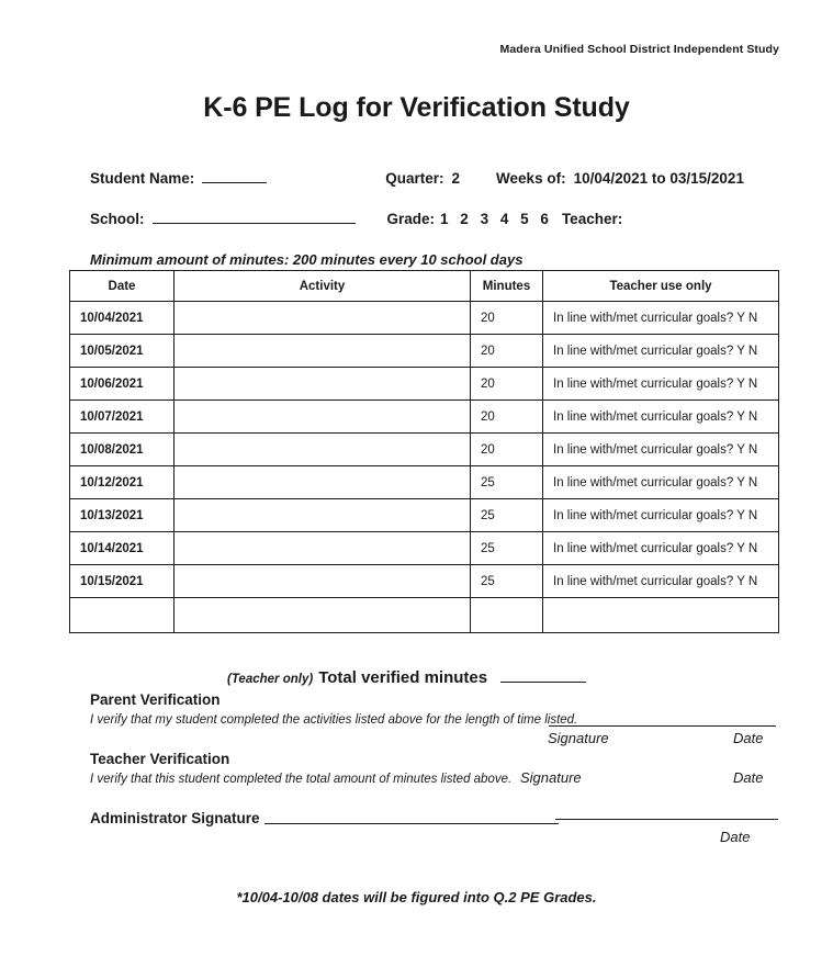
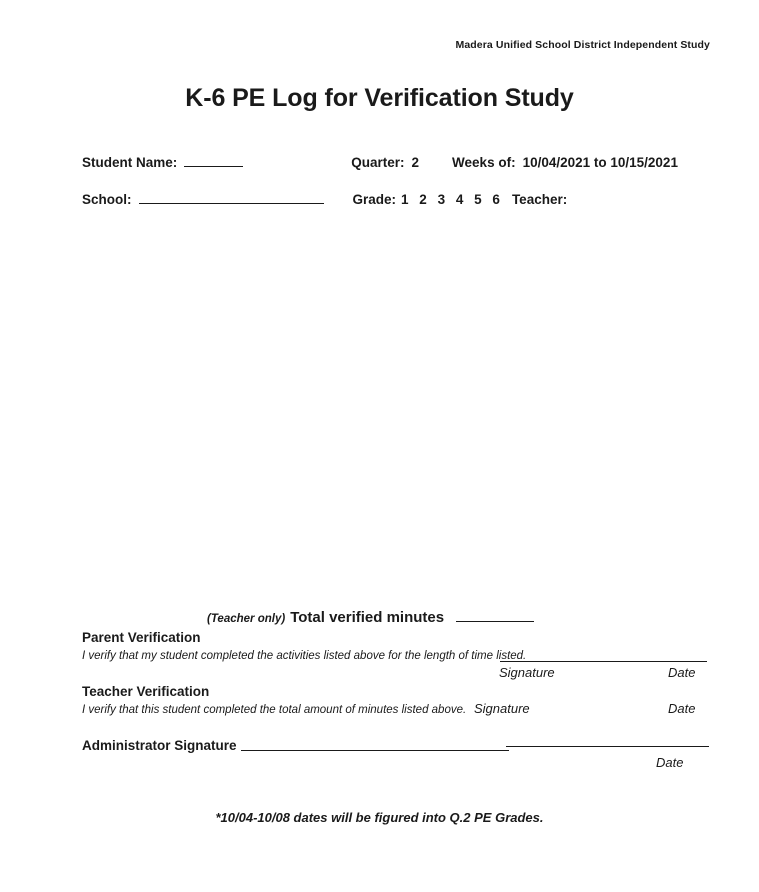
  Madera Unified School District Independent Study
  K-6 PE Log for Verification Study
  Student Name:
  Quarter:
  2
  Weeks of:
- 10/04/2021 to 03/15/2021
+ 10/04/2021 to 10/15/2021
  School:
  Grade:
  1 2 3 4 5 6
  Teacher:
- Minimum amount of minutes: 200 minutes every 10 school days
- Date	Activity	Minutes	Teacher use only
- 10/04/2021		20	In line with/met curricular goals? Y N
- 10/05/2021		20	In line with/met curricular goals? Y N
- 10/06/2021		20	In line with/met curricular goals? Y N
- 10/07/2021		20	In line with/met curricular goals? Y N
- 10/08/2021		20	In line with/met curricular goals? Y N
- 10/12/2021		25	In line with/met curricular goals? Y N
- 10/13/2021		25	In line with/met curricular goals? Y N
- 10/14/2021		25	In line with/met curricular goals? Y N
- 10/15/2021		25	In line with/met curricular goals? Y N
  (Teacher only)
  Total verified minutes
  Parent Verification
  I verify that my student completed the activities listed above for the length of time listed.
  Signature
  Date
  Teacher Verification
  I verify that this student completed the total amount of minutes listed above.
  Signature
  Date
  Administrator Signature
  Date
  *10/04-10/08 dates will be figured into Q.2 PE Grades.
